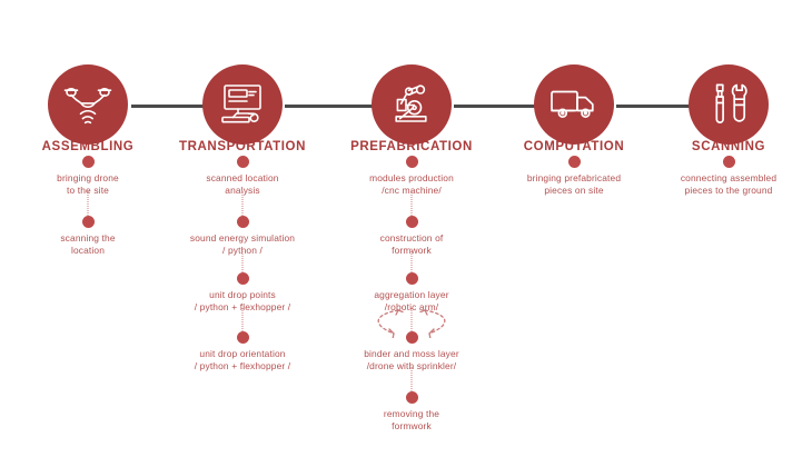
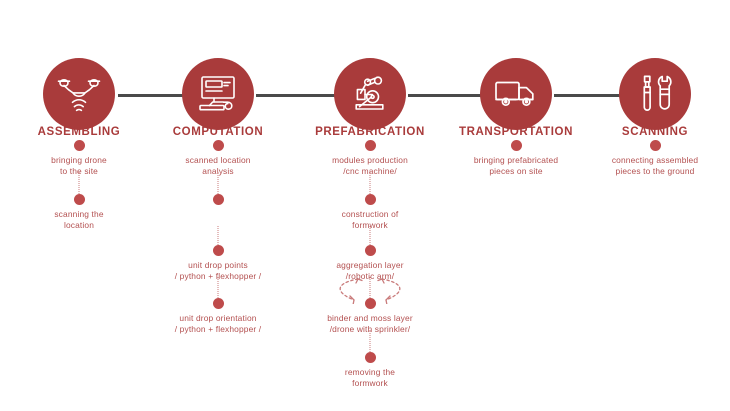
  ASSEMBLING
  bringing drone
  to the site
  scanning the
  location
- TRANSPORTATION
+ COMPUTATION
  scanned location
  analysis
- sound energy simulation
- / python /
  unit drop points
  / python + flexhopper /
  unit drop orientation
  / python + flexhopper /
  PREFABRICATION
  modules production
  /cnc machine/
  construction of
  formwork
  aggregation layer
  /robotic arm/
  binder and moss layer
  /drone with sprinkler/
  removing the
  formwork
- COMPUTATION
+ TRANSPORTATION
  bringing prefabricated
  pieces on site
  SCANNING
  connecting assembled
  pieces to the ground
